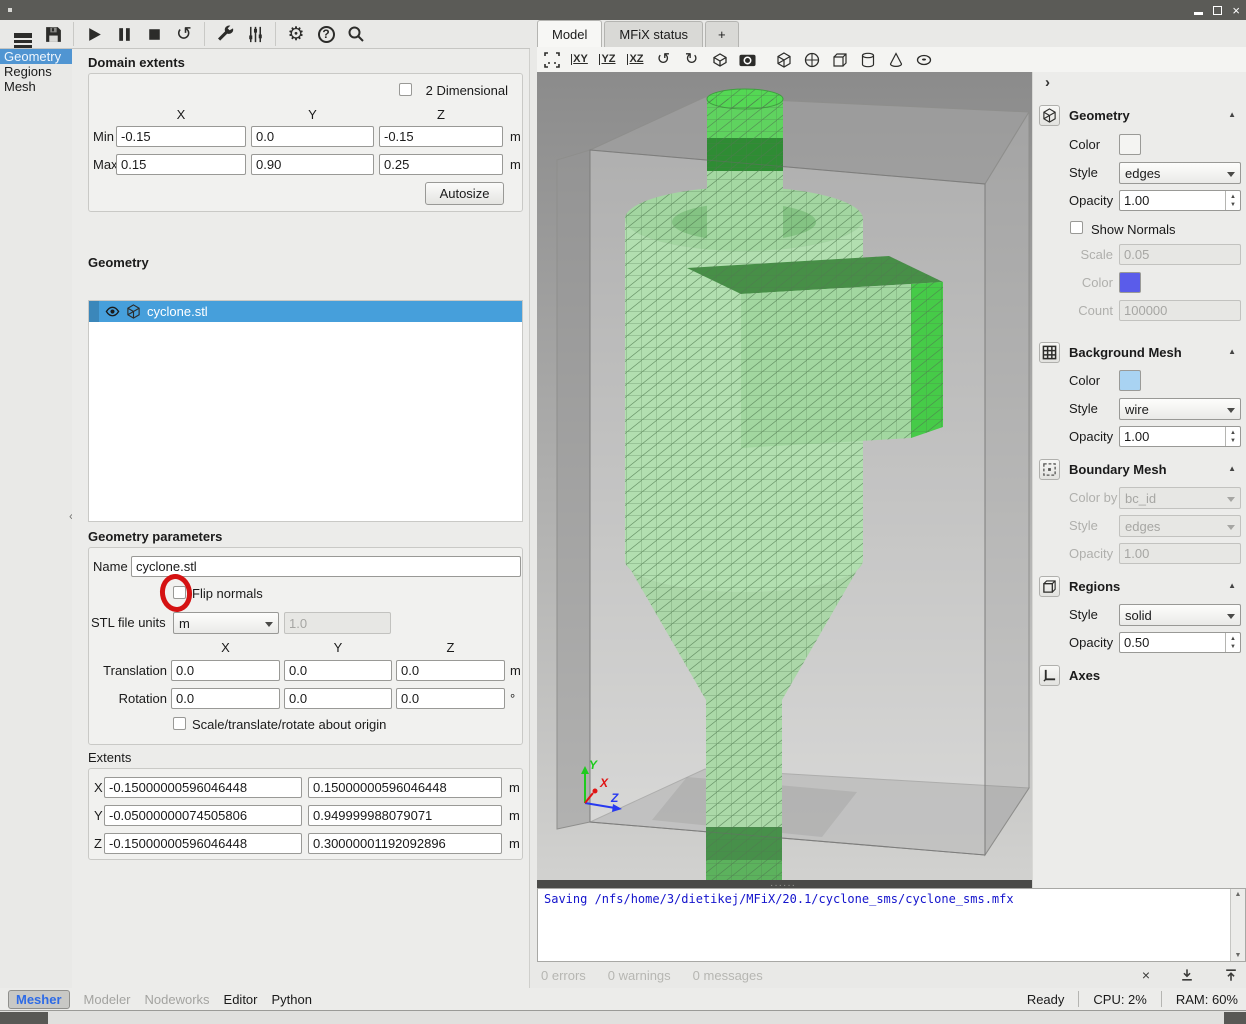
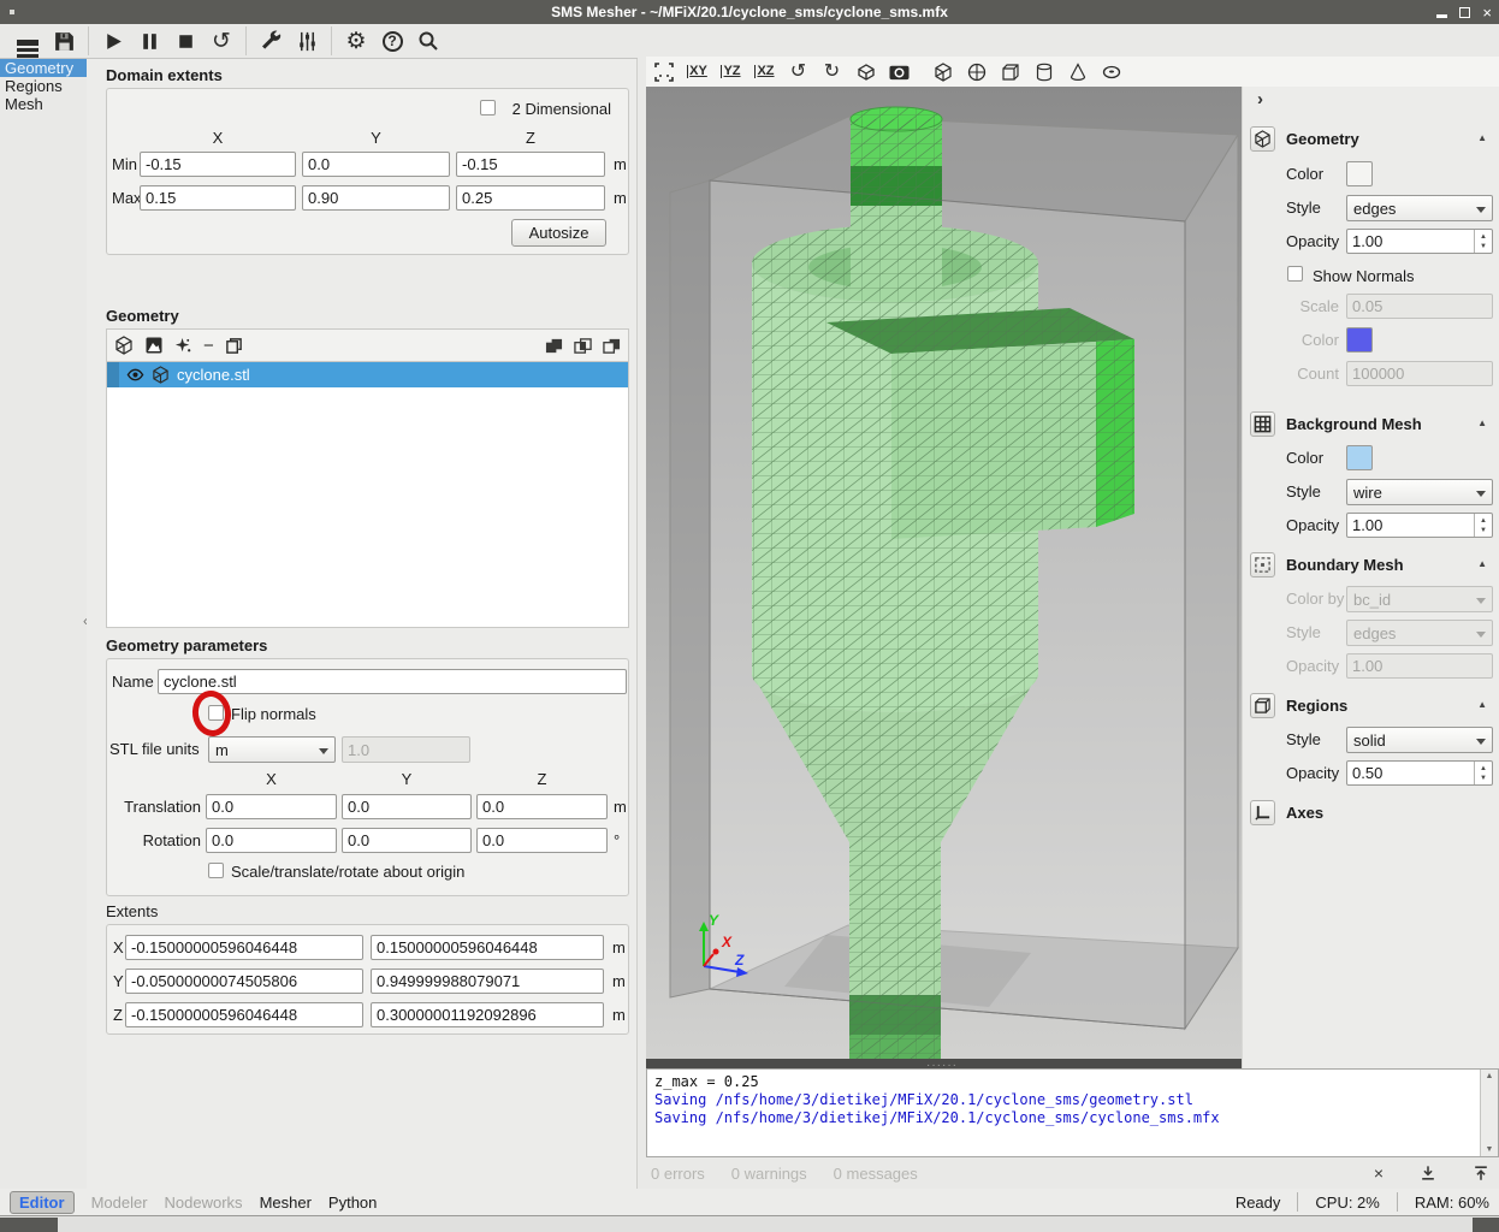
+ SMS Mesher - ~/MFiX/20.1/cyclone_sms/cyclone_sms.mfx
  ×
  ↺
  ⚙
  ?
  Geometry
  Regions
  Mesh
  ‹
  Domain extents
  2 Dimensional
  X
  Y
  Z
  Min
  -0.15
  0.0
  -0.15
  m
  Max
  0.15
  0.90
  0.25
  m
  Autosize
  Geometry
+ −
  cyclone.stl
  Geometry parameters
  Name
  cyclone.stl
  Flip normals
  STL file units
  m
  1.0
  X
  Y
  Z
  Translation
  0.0
  0.0
  0.0
  m
  Rotation
  0.0
  0.0
  0.0
  °
  Scale/translate/rotate about origin
  Extents
  X
  -0.15000000596046448
  0.15000000596046448
  m
  Y
  -0.05000000074505806
  0.949999988079071
  m
  Z
  -0.15000000596046448
  0.30000001192092896
  m
- Model
- MFiX status
- +
  XY
  YZ
  XZ
  ↺
  ↻
  Y
  Z
  X
  ›
  Geometry
  ▲
  Color
  Style
  edges
  Opacity
  1.00
  Show Normals
  Scale
  0.05
  Color
  Count
  100000
  Background Mesh
  ▲
  Color
  Style
  wire
  Opacity
  1.00
  Boundary Mesh
  ▲
  Color by
  bc_id
  Style
  edges
  Opacity
  1.00
  Regions
  ▲
  Style
  solid
  Opacity
  0.50
  Axes
  ······
+ z_max = 0.25
+ Saving /nfs/home/3/dietikej/MFiX/20.1/cyclone_sms/geometry.stl
  Saving /nfs/home/3/dietikej/MFiX/20.1/cyclone_sms/cyclone_sms.mfx
  0 errors
  0 warnings
  0 messages
  ×
- Mesher
+ Editor
  Modeler
  Nodeworks
- Editor
+ Mesher
  Python
  Ready
  CPU: 2%
  RAM: 60%
